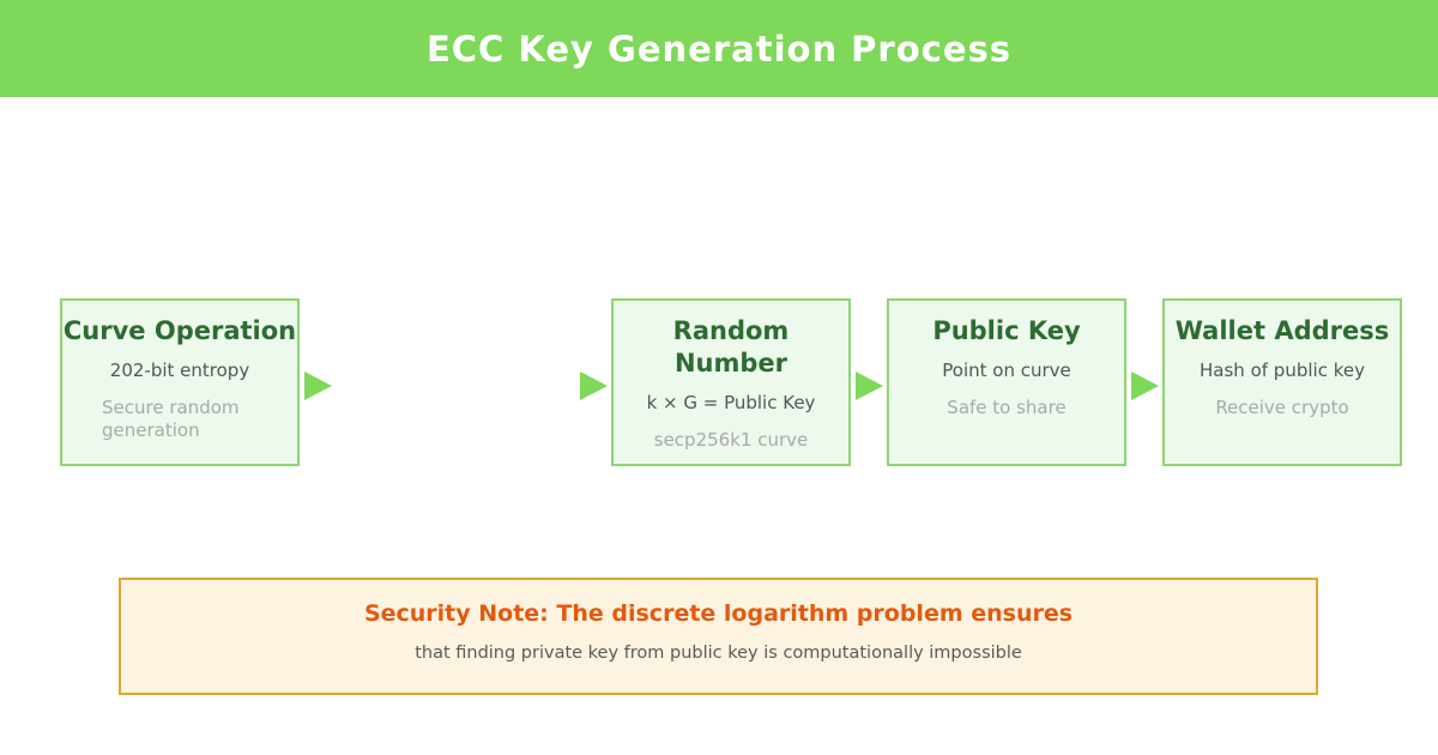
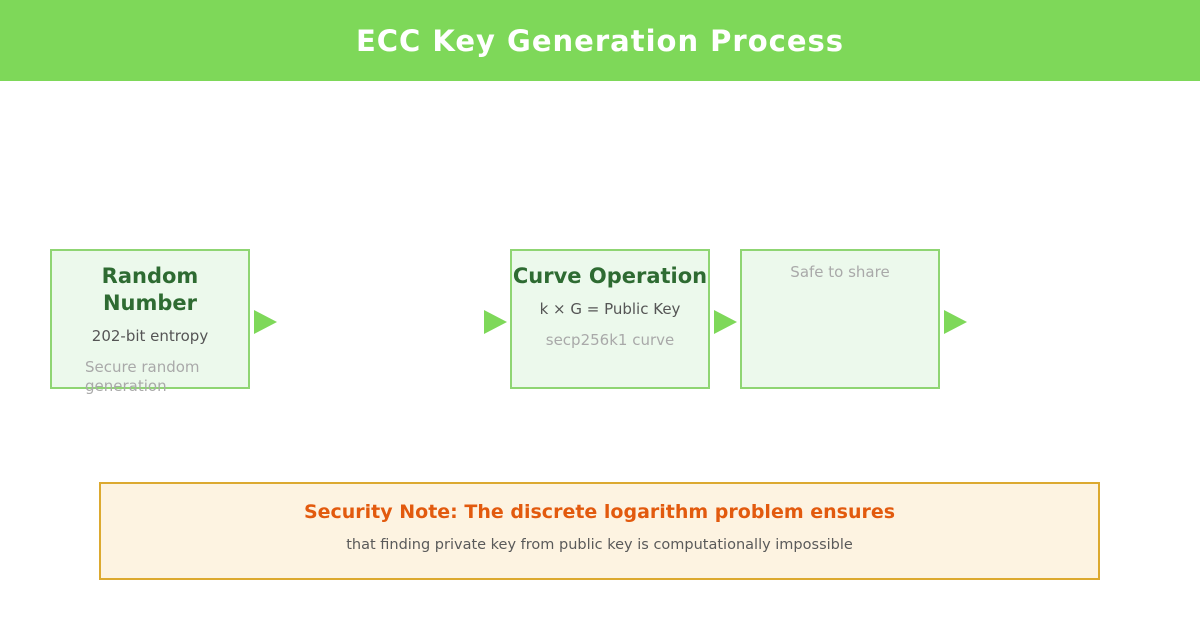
  ECC Key Generation Process
- Curve Operation
+ Random Number
  202-bit entropy
  Secure random generation
- Random Number
+ Curve Operation
  k × G = Public Key
  secp256k1 curve
- Public Key
- Point on curve
  Safe to share
- Wallet Address
- Hash of public key
- Receive crypto
  Security Note: The discrete logarithm problem ensures
  that finding private key from public key is computationally impossible
